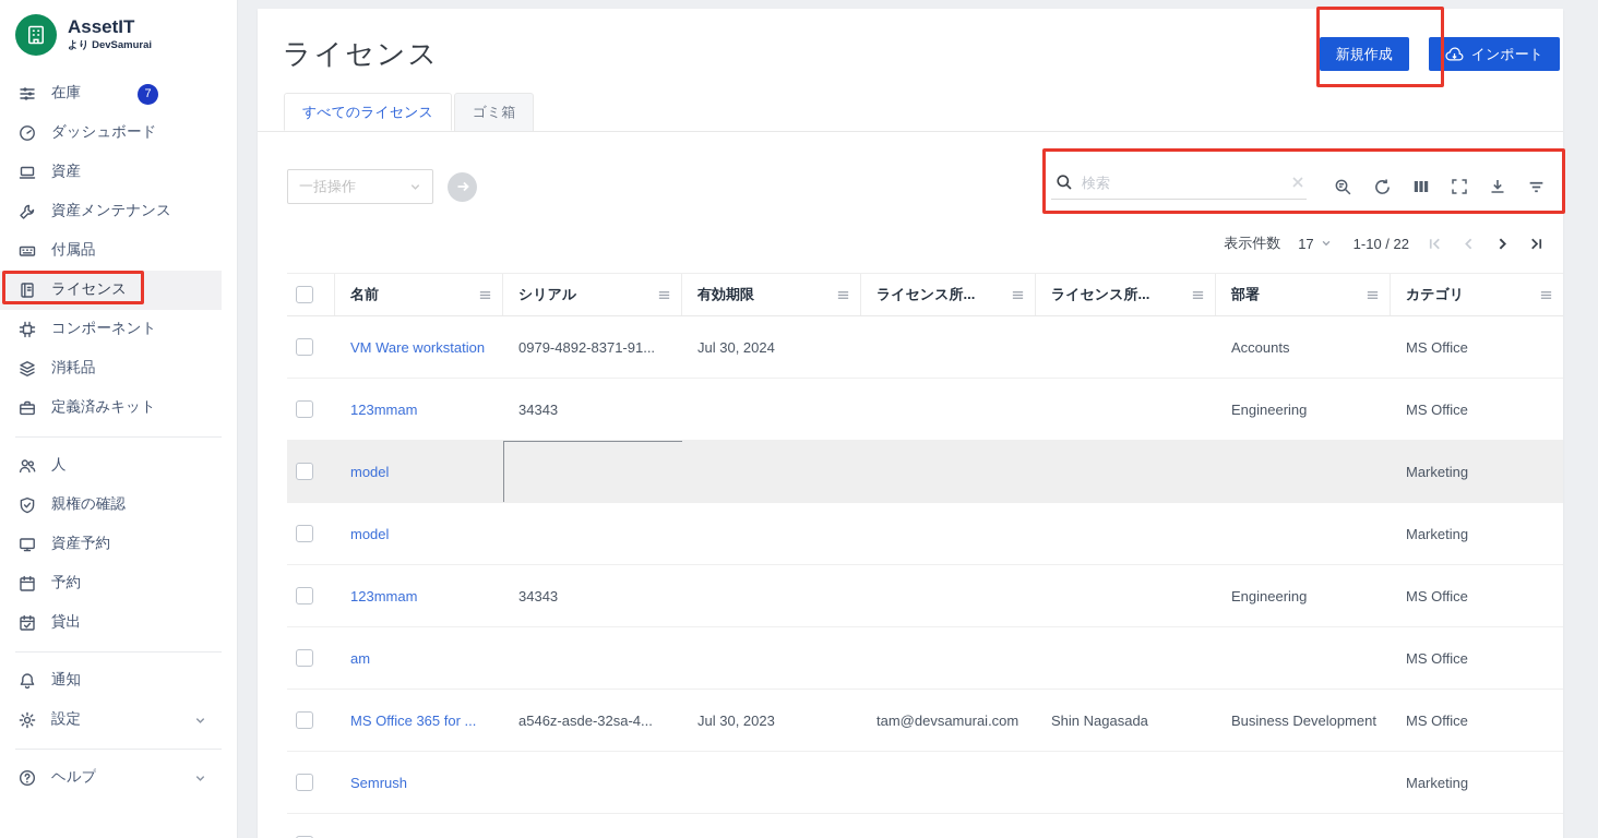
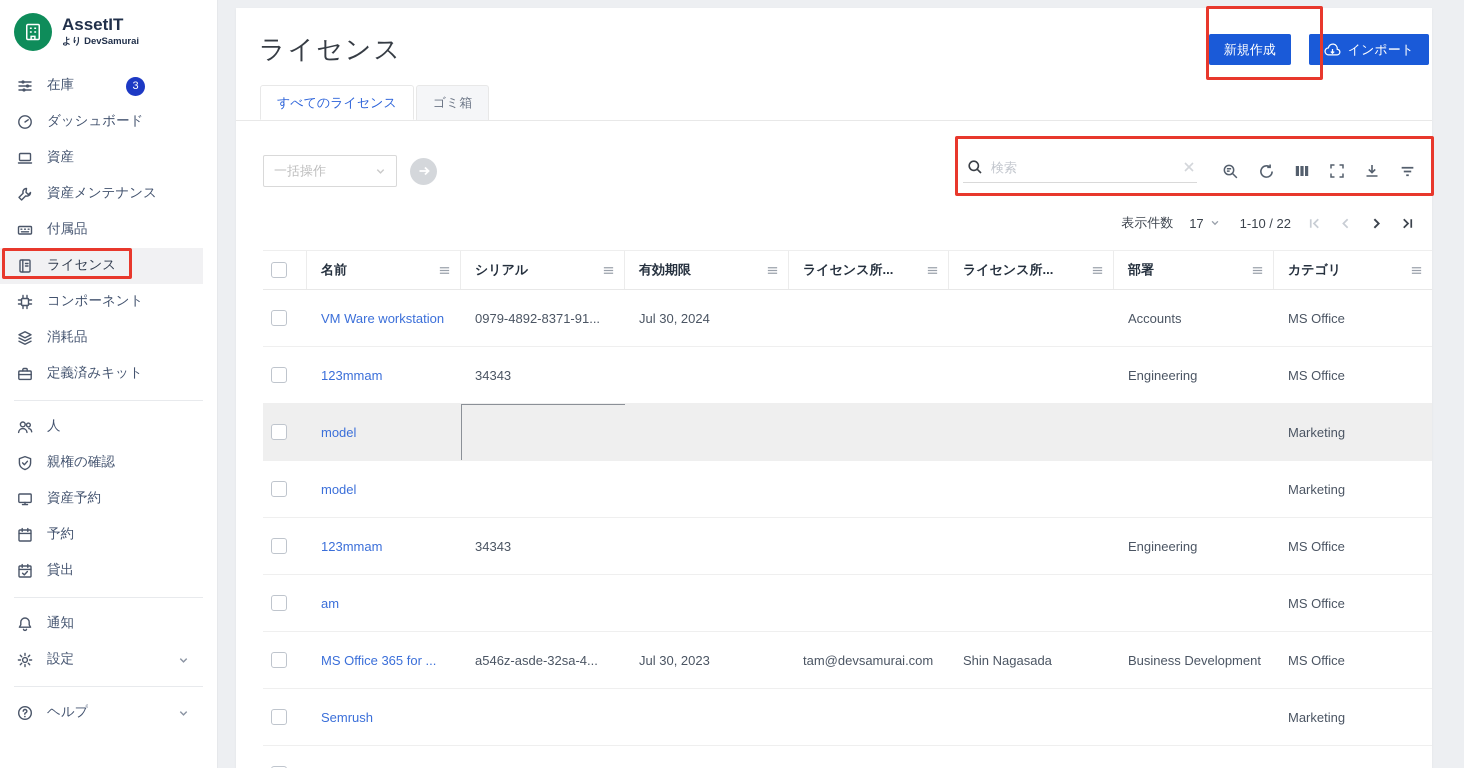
  AssetIT
  より DevSamurai
  在庫
- 7
+ 3
  ダッシュボード
  資産
  資産メンテナンス
  付属品
  ライセンス
  コンポーネント
  消耗品
  定義済みキット
  人
  親権の確認
  資産予約
  予約
  貸出
  通知
  設定
  ヘルプ
  ライセンス
  新規作成
  インポート
  すべてのライセンス
  ゴミ箱
  一括操作
  検索
  表示件数
  17
  1-10 / 22
  名前
  シリアル
  有効期限
  ライセンス所...
  ライセンス所...
  部署
  カテゴリ
  VM Ware workstation
  0979-4892-8371-91...
  Jul 30, 2024
  Accounts
  MS Office
  123mmam
  34343
  Engineering
  MS Office
  model
  Marketing
  model
  Marketing
  123mmam
  34343
  Engineering
  MS Office
  am
  MS Office
  MS Office 365 for ...
  a546z-asde-32sa-4...
  Jul 30, 2023
  tam@devsamurai.com
  Shin Nagasada
  Business Development
  MS Office
  Semrush
  Marketing
